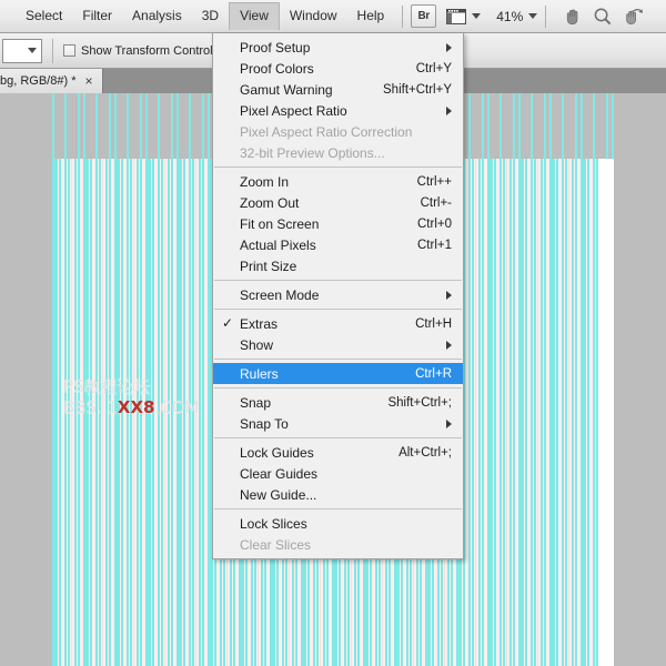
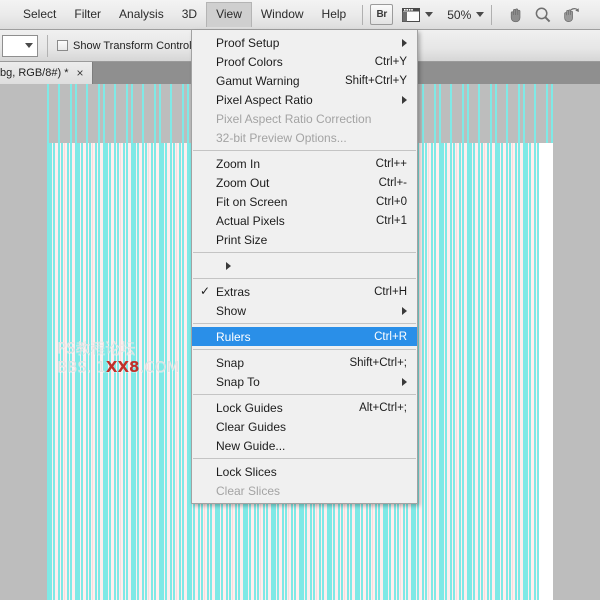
  Select
  Filter
  Analysis
  3D
  View
  Window
  Help
  Br
- 41%
+ 50%
  Show Transform Contro
  bg, RGB/8#) *
  ×
  PS教程论坛
  BBS. 1XX8.COM
  Proof Setup
  Proof Colors
  Ctrl+Y
  Gamut Warning
  Shift+Ctrl+Y
  Pixel Aspect Ratio
  Pixel Aspect Ratio Correction
  32-bit Preview Options...
  Zoom In
  Ctrl++
  Zoom Out
  Ctrl+-
  Fit on Screen
  Ctrl+0
  Actual Pixels
  Ctrl+1
  Print Size
- Screen Mode
  ✓
  Extras
  Ctrl+H
  Show
  Rulers
  Ctrl+R
  Snap
  Shift+Ctrl+;
  Snap To
  Lock Guides
  Alt+Ctrl+;
  Clear Guides
  New Guide...
  Lock Slices
  Clear Slices
